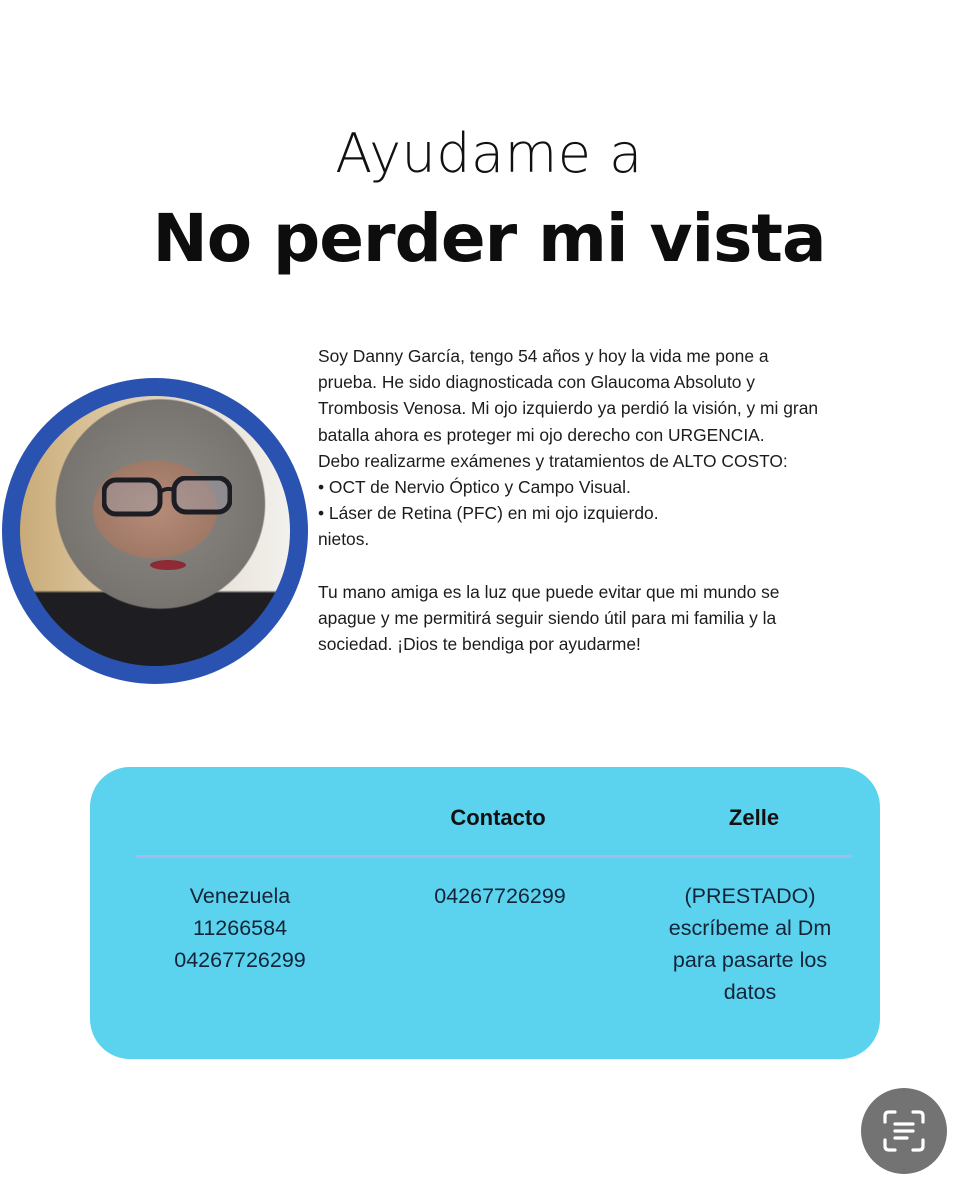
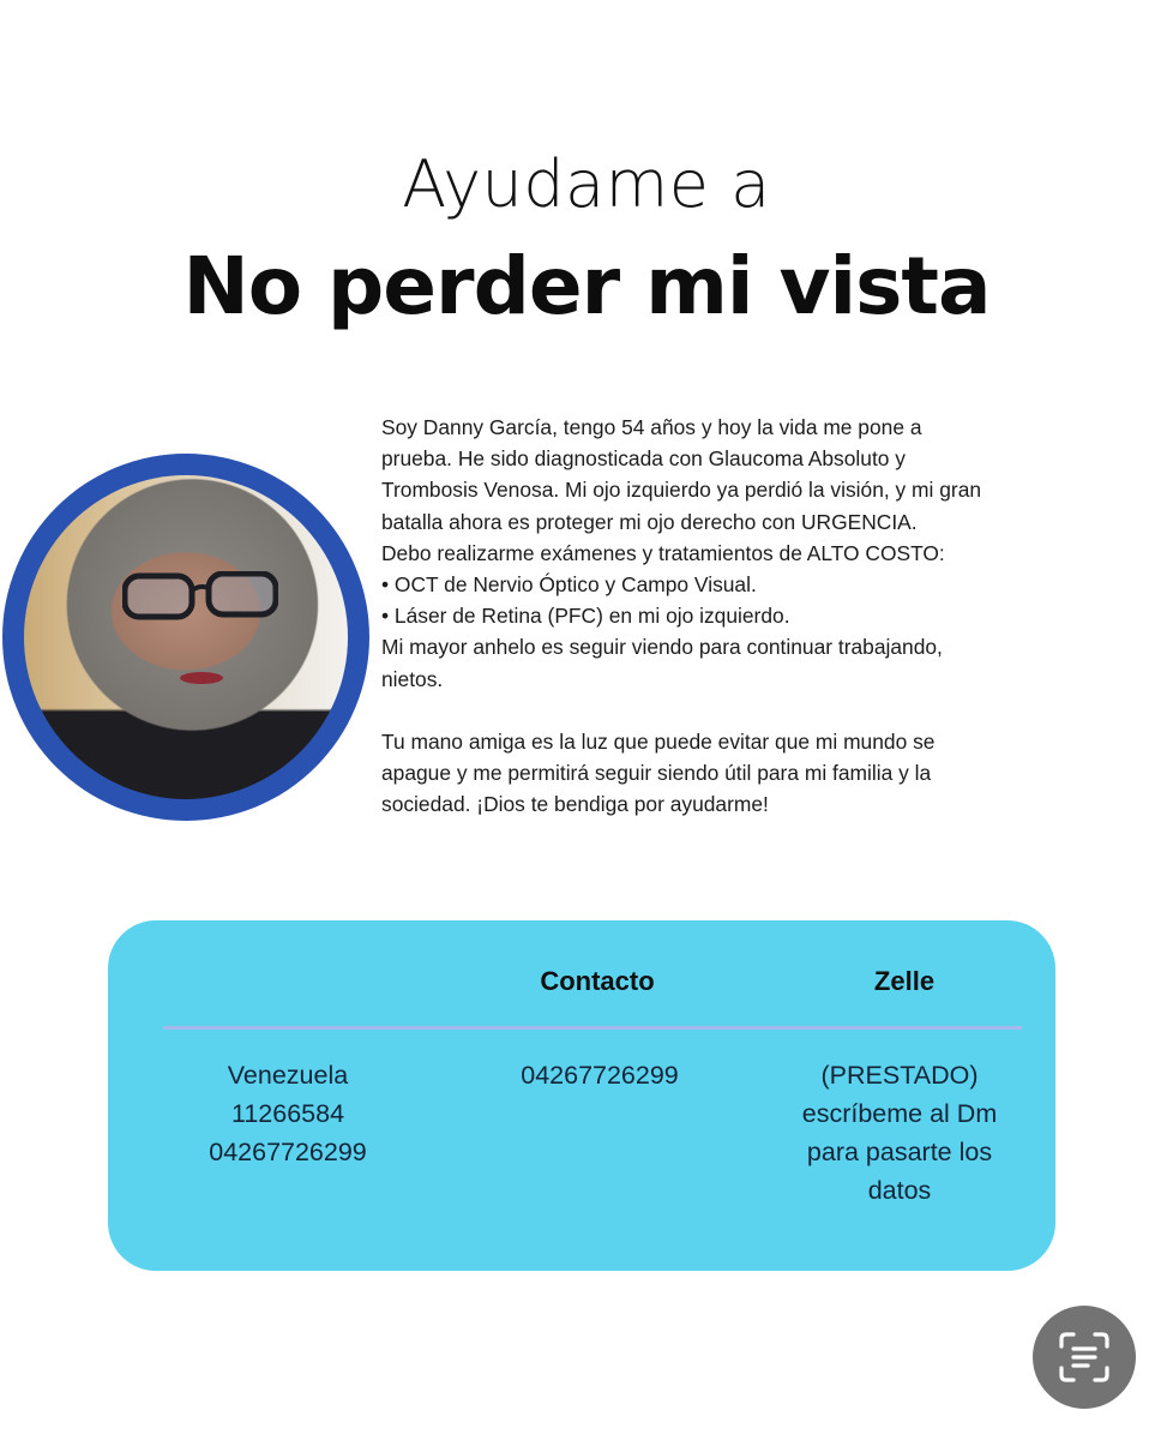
  Ayudame a
  No perder mi vista
  Soy Danny García, tengo 54 años y hoy la vida me pone a
  prueba. He sido diagnosticada con Glaucoma Absoluto y
  Trombosis Venosa. Mi ojo izquierdo ya perdió la visión, y mi gran
  batalla ahora es proteger mi ojo derecho con URGENCIA.
  Debo realizarme exámenes y tratamientos de ALTO COSTO:
  • OCT de Nervio Óptico y Campo Visual.
  • Láser de Retina (PFC) en mi ojo izquierdo.
+ Mi mayor anhelo es seguir viendo para continuar trabajando,
  nietos.
  Tu mano amiga es la luz que puede evitar que mi mundo se
  apague y me permitirá seguir siendo útil para mi familia y la
  sociedad. ¡Dios te bendiga por ayudarme!
  Contacto
  Zelle
  Venezuela
  11266584
  04267726299
  04267726299
  (PRESTADO)
  escríbeme al Dm
  para pasarte los
  datos
